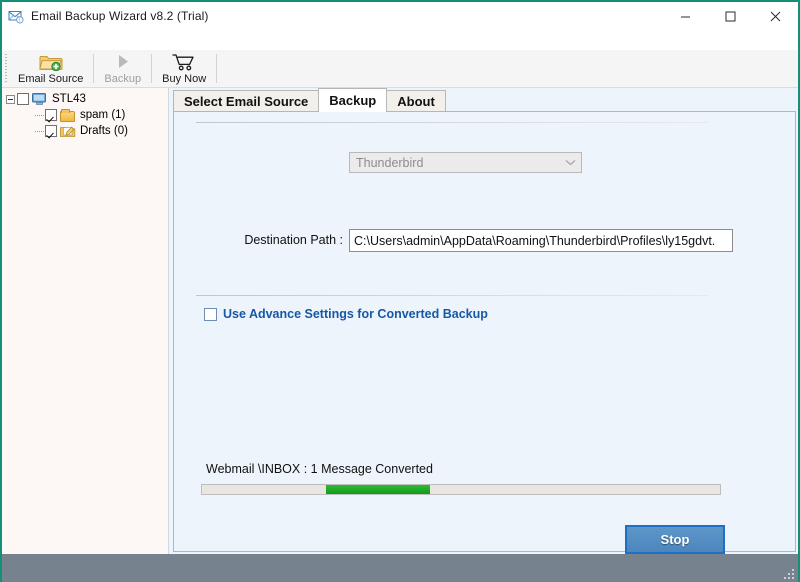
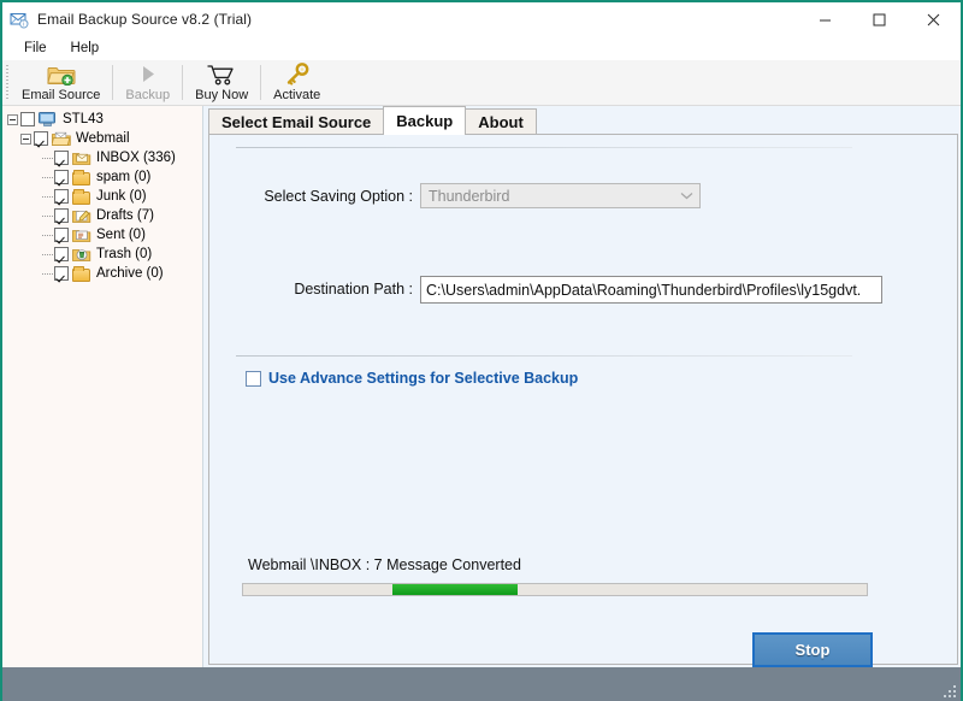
- Email Backup Wizard v8.2 (Trial)
+ Email Backup Source v8.2 (Trial)
+ File
+ Help
  Email Source
  Backup
  Buy Now
+ Activate
  STL43
+ Webmail
+ INBOX (336)
- spam (1)
+ spam (0)
+ Junk (0)
- Drafts (0)
+ Drafts (7)
+ Sent (0)
+ Trash (0)
+ Archive (0)
  Select Email Source
  Backup
  About
+ Select Saving Option :
  Thunderbird
  Destination Path :
  C:\Users\admin\AppData\Roaming\Thunderbird\Profiles\ly15gdvt.
- Use Advance Settings for Converted Backup
+ Use Advance Settings for Selective Backup
- Webmail \INBOX : 1 Message Converted
+ Webmail \INBOX : 7 Message Converted
  Stop
